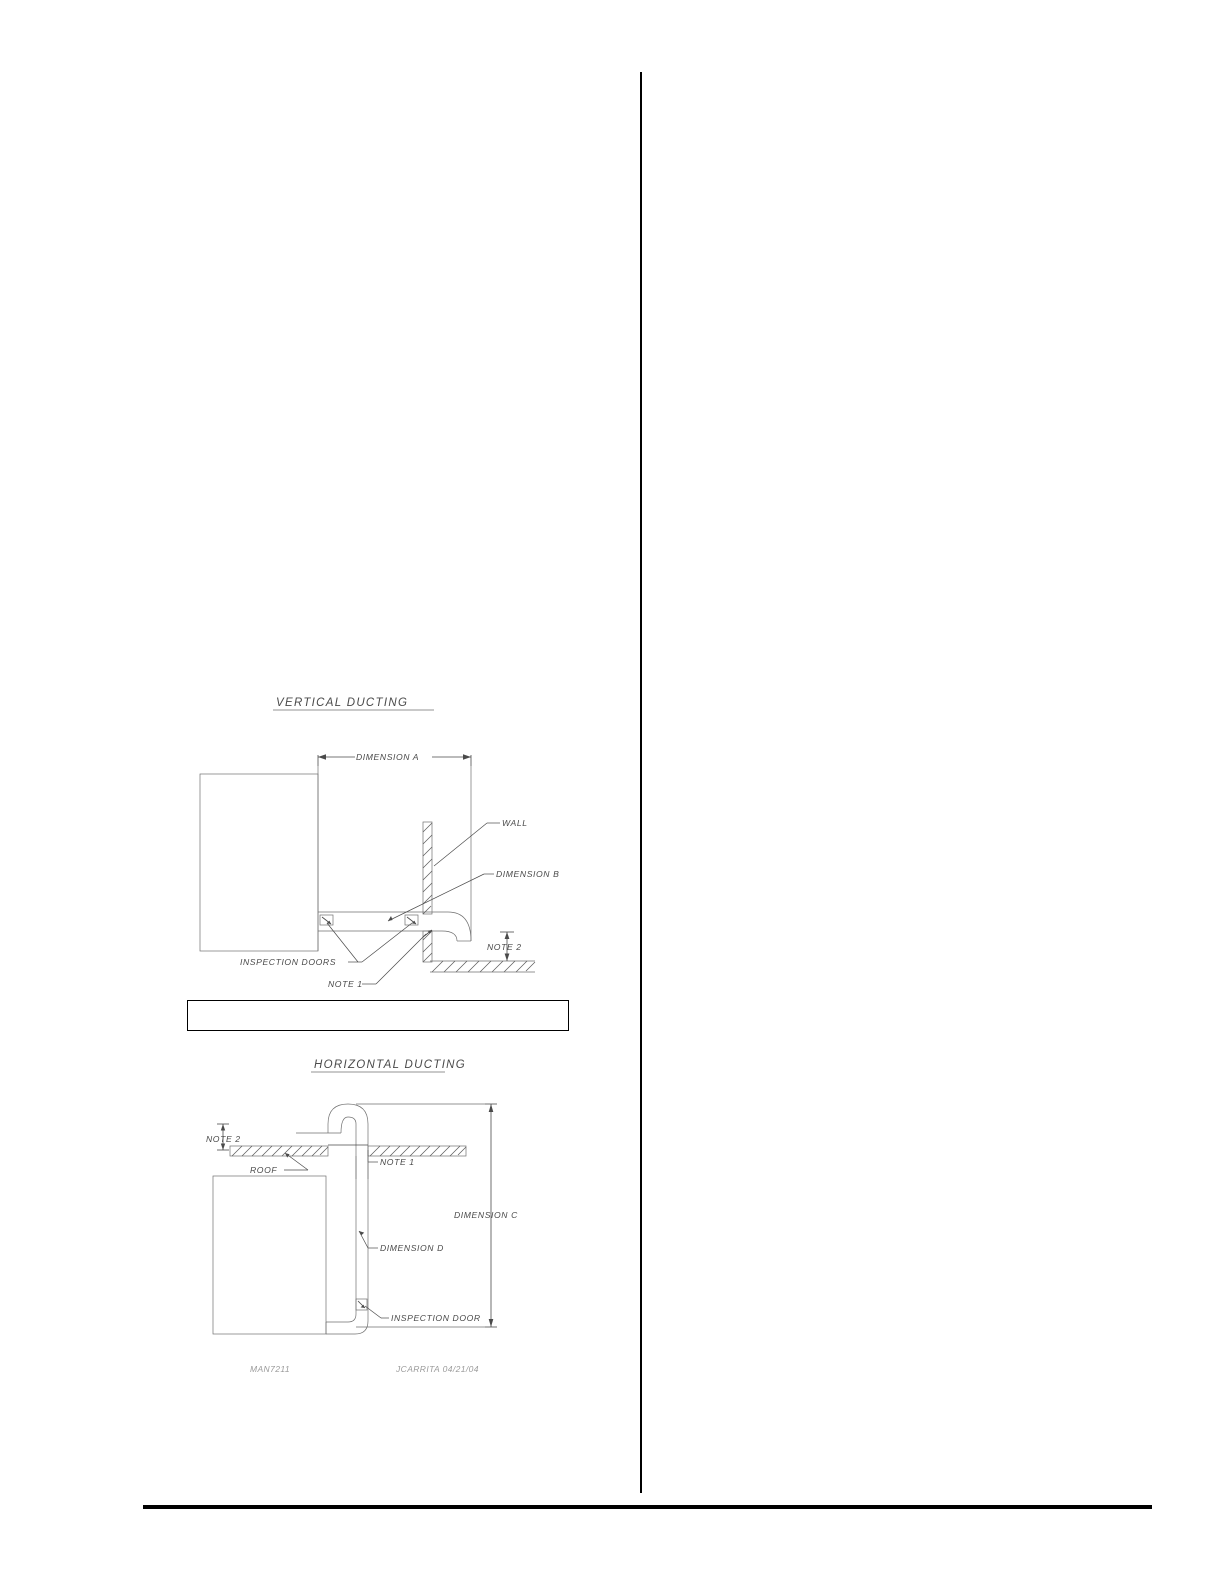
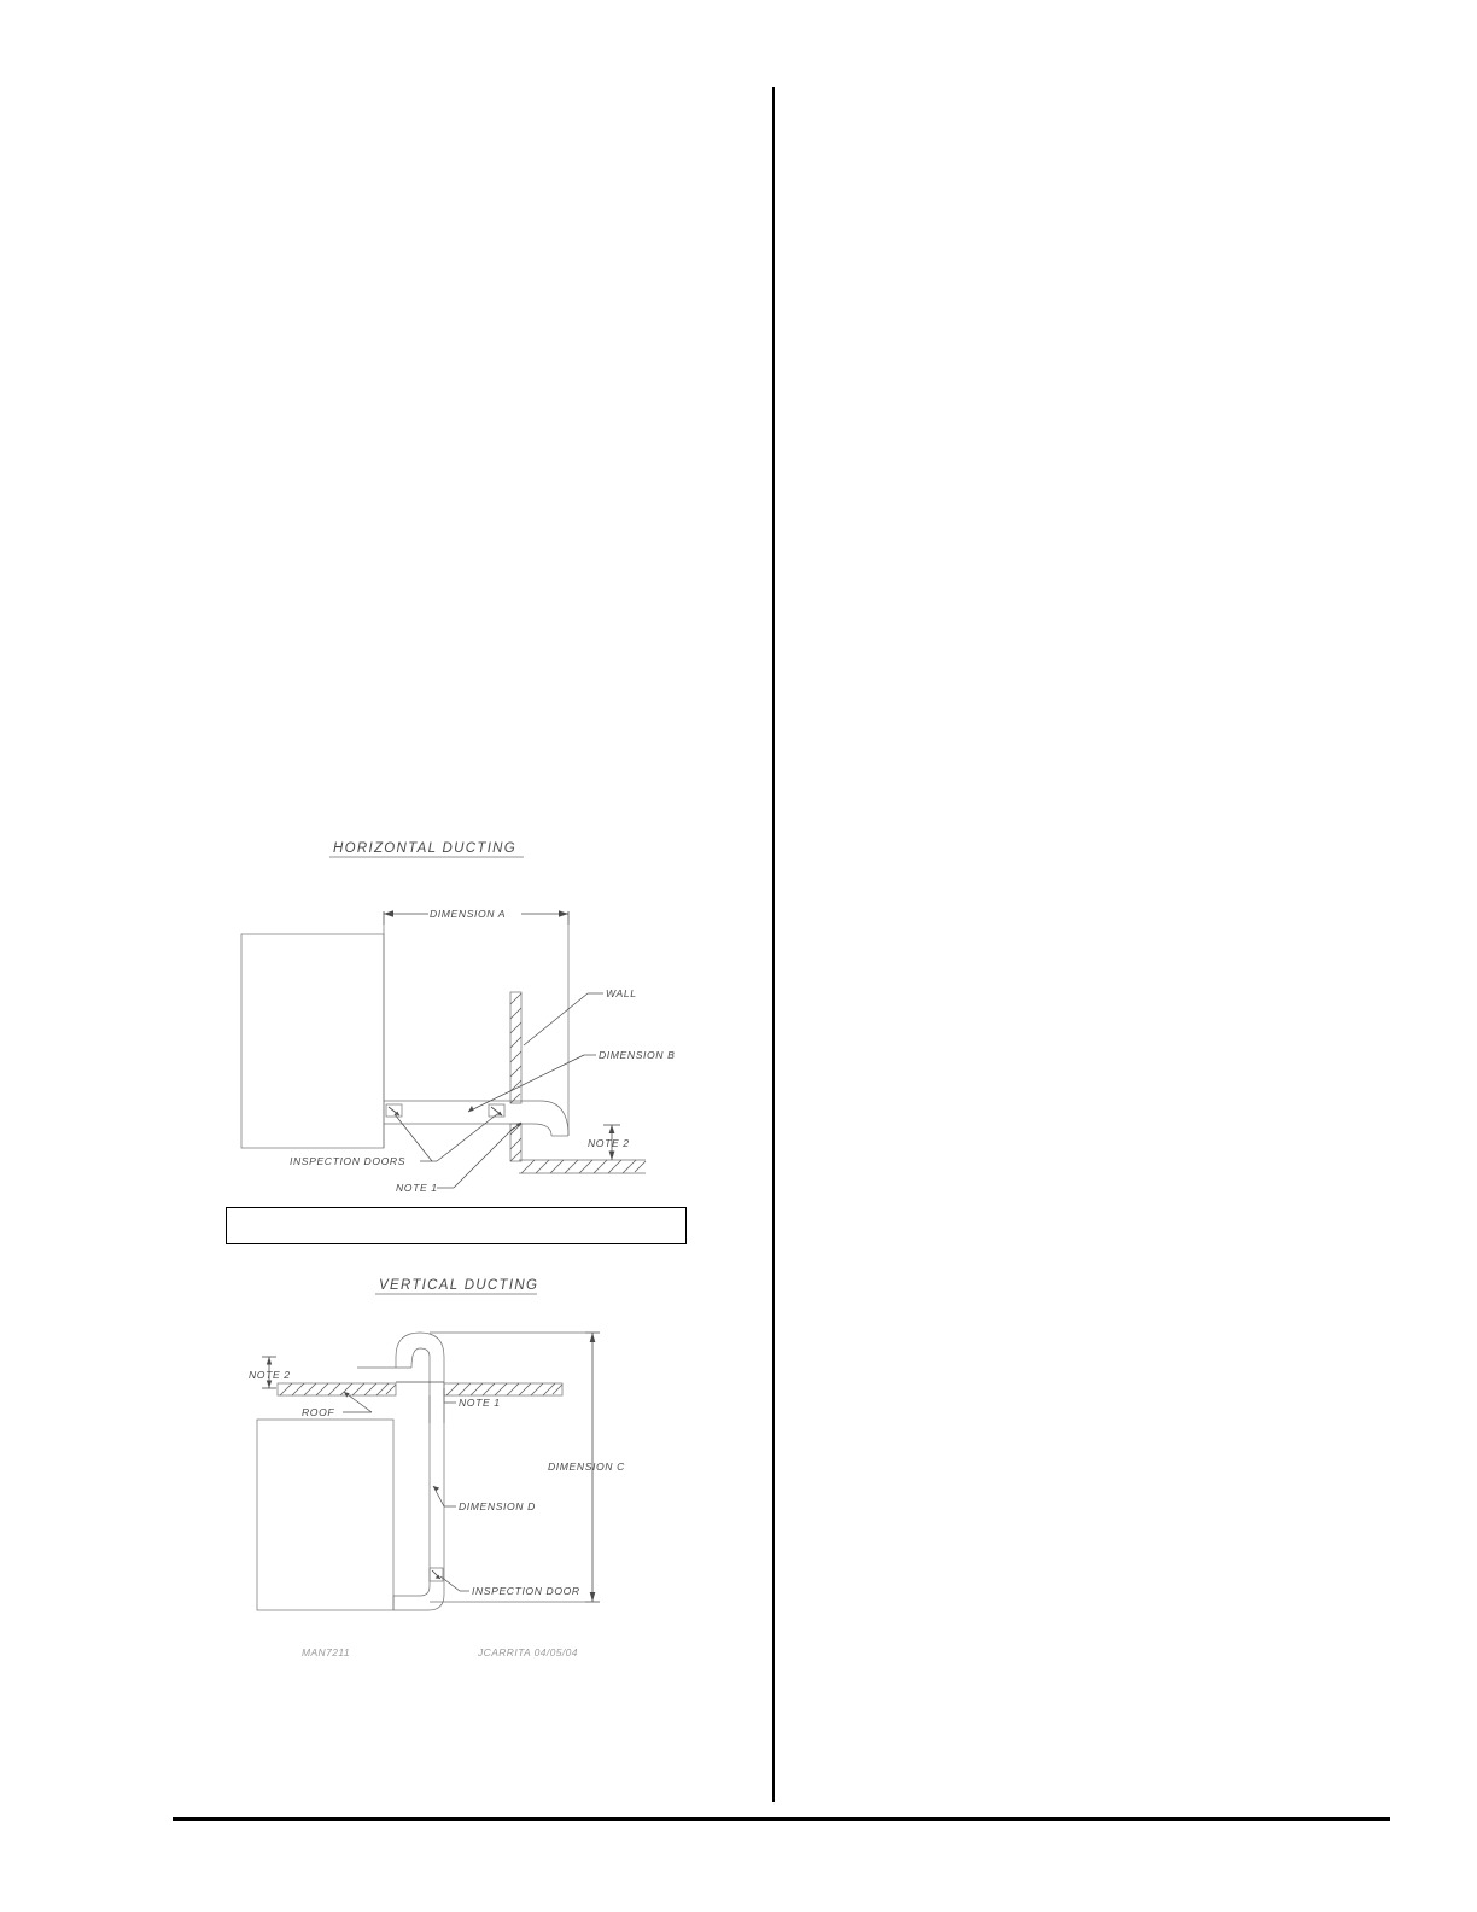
- VERTICAL DUCTING
+ HORIZONTAL DUCTING
  DIMENSION A
  WALL
  DIMENSION B
  INSPECTION DOORS
  NOTE 1
  NOTE 2
- HORIZONTAL DUCTING
+ VERTICAL DUCTING
  DIMENSION C
  NOTE 2
  ROOF
  NOTE 1
  INSPECTION DOOR
  DIMENSION D
  MAN7211
- JCARRITA 04/21/04
+ JCARRITA 04/05/04
